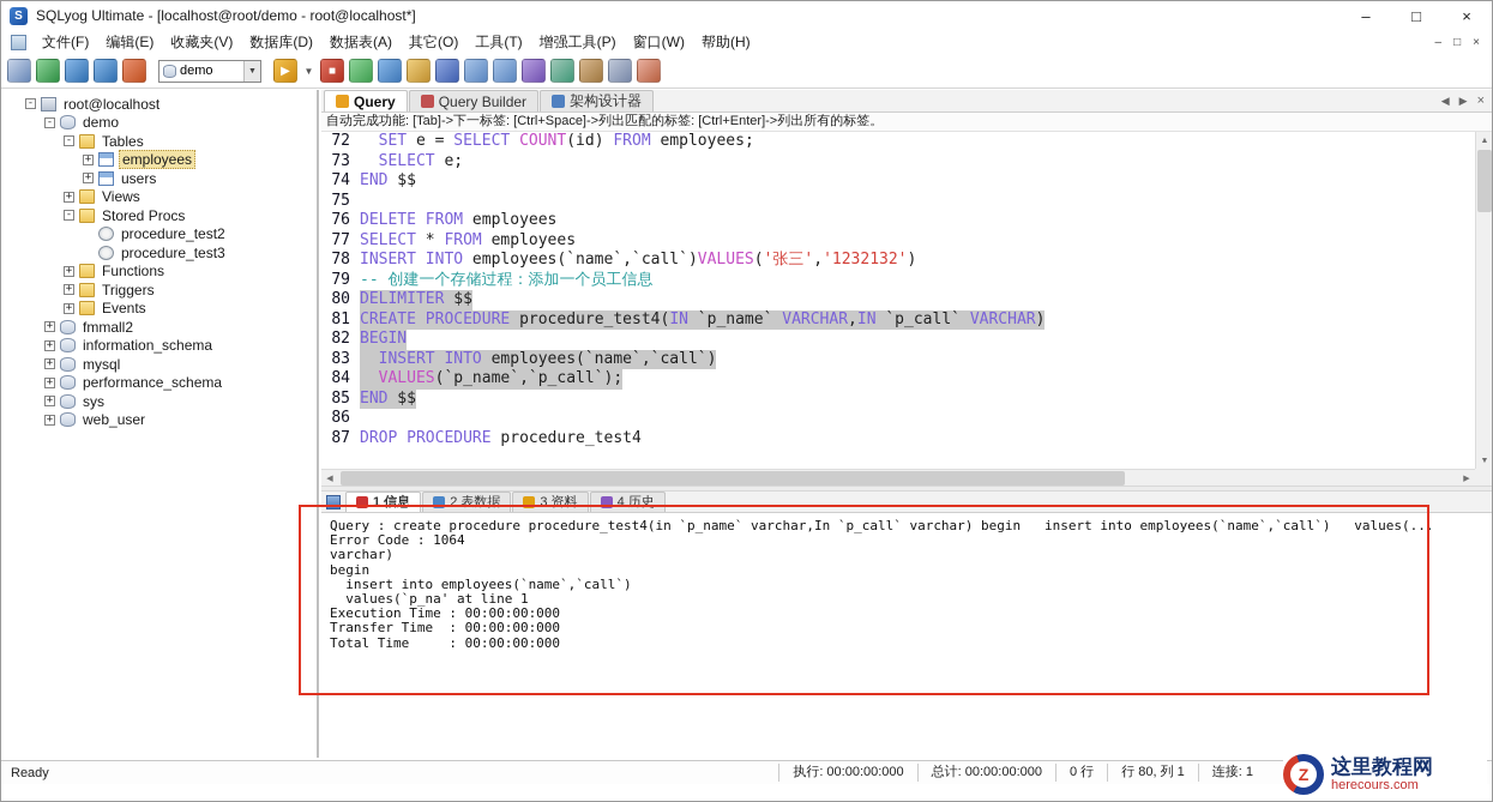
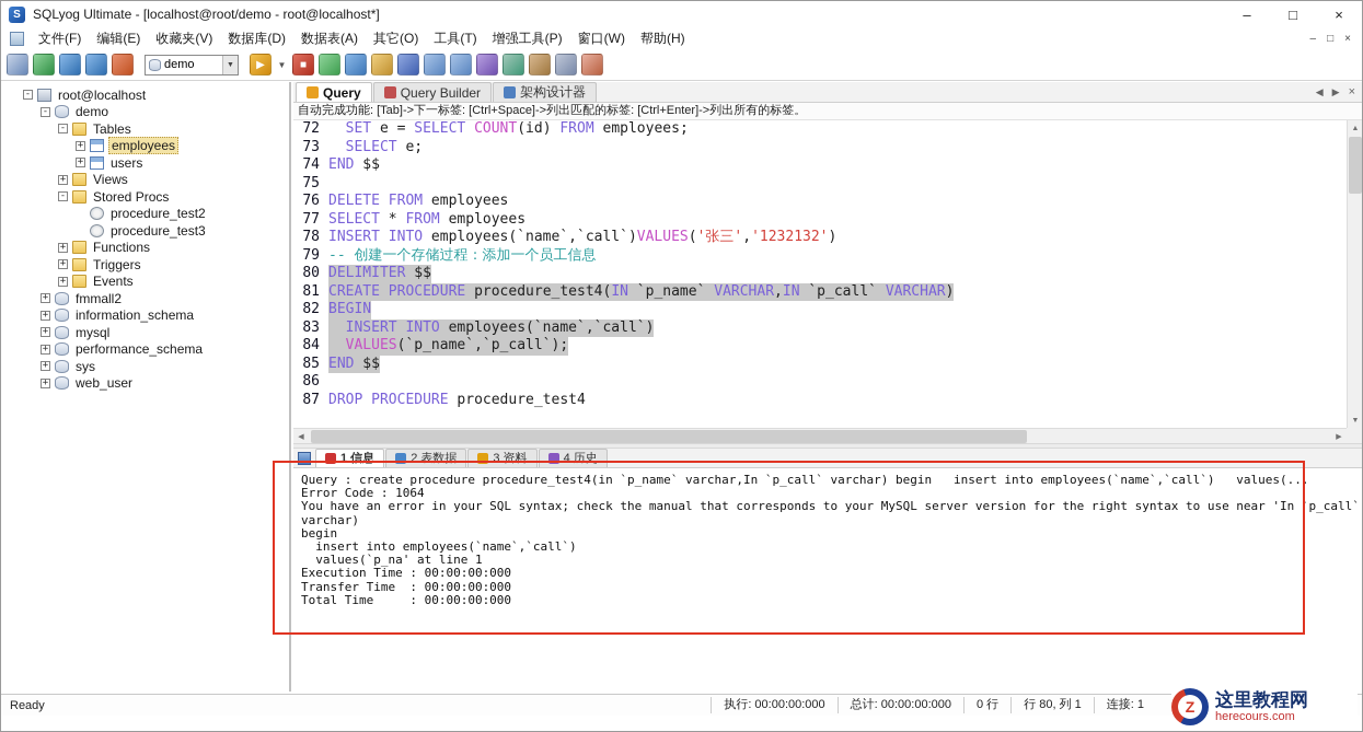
  S
  SQLyog Ultimate - [localhost@root/demo - root@localhost*]
  –
  □
  ×
  文件(F)
  编辑(E)
  收藏夹(V)
  数据库(D)
  数据表(A)
  其它(O)
  工具(T)
  增强工具(P)
  窗口(W)
  帮助(H)
  –
  □
  ×
  demo
  ▶
  ▼
  ■
  -
  root@localhost
  -
  demo
  -
  Tables
  +
  employees
  +
  users
  +
  Views
  -
  Stored Procs
  procedure_test2
  procedure_test3
  +
  Functions
  +
  Triggers
  +
  Events
  +
  fmmall2
  +
  information_schema
  +
  mysql
  +
  performance_schema
  +
  sys
  +
  web_user
  Query
  Query Builder
  架构设计器
  ◀
  ▶
  ×
  自动完成功能: [Tab]->下一标签: [Ctrl+Space]->列出匹配的标签: [Ctrl+Enter]->列出所有的标签。
  72
  SET e = SELECT COUNT(id) FROM employees;
  73
  SELECT e;
  74
  END $$
  75
  76
  DELETE FROM employees
  77
  SELECT * FROM employees
  78
  INSERT INTO employees(`name`,`call`)VALUES('张三','1232132')
  79
  -- 创建一个存储过程：添加一个员工信息
  80
  DELIMITER $$
  81
  CREATE PROCEDURE procedure_test4(IN `p_name` VARCHAR,IN `p_call` VARCHAR)
  82
  BEGIN
  83
  INSERT INTO employees(`name`,`call`)
  84
  VALUES(`p_name`,`p_call`);
  85
  END $$
  86
  87
  DROP PROCEDURE procedure_test4
  1 信息
  2 表数据
  3 资料
  4 历史
  Query : create procedure procedure_test4(in `p_name` varchar,In `p_call` varchar) begin insert into employees(`name`,`call`) values(...
  Error Code : 1064
+ You have an error in your SQL syntax; check the manual that corresponds to your MySQL server version for the right syntax to use near 'In `p_call`
  varchar)
  begin
  insert into employees(`name`,`call`)
  values(`p_na' at line 1
  Execution Time : 00:00:00:000
  Transfer Time : 00:00:00:000
  Total Time : 00:00:00:000
  Ready
  执行: 00:00:00:000
  总计: 00:00:00:000
  0 行
  行 80, 列 1
  连接: 1
  Z
  这里教程网
  herecours.com
